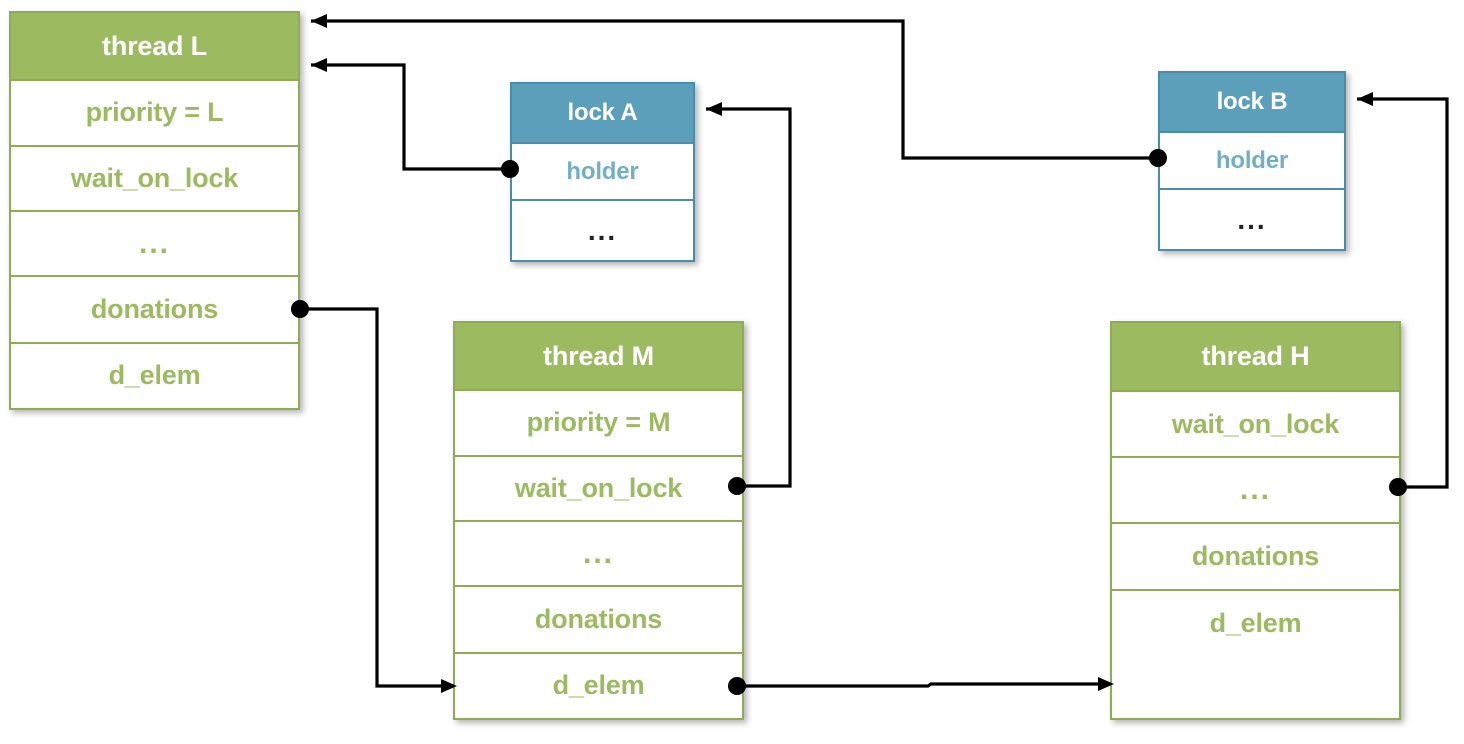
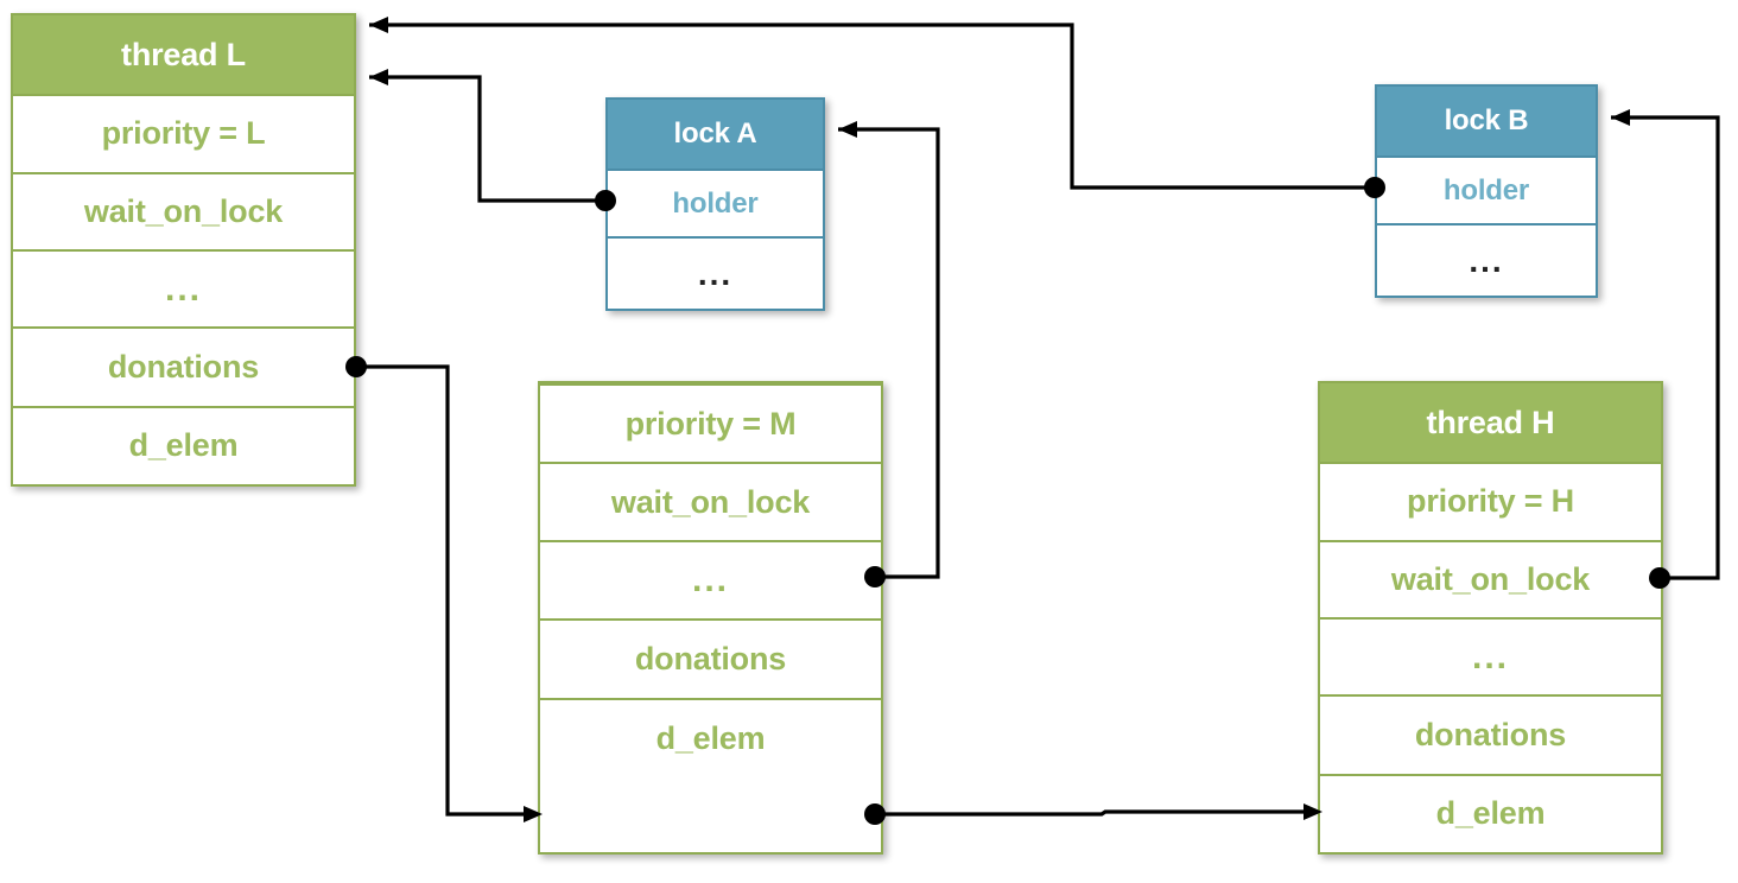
  thread L
  priority = L
  wait_on_lock
  ...
  donations
  d_elem
  lock A
  holder
  ...
  lock B
  holder
  ...
- thread M
  priority = M
  wait_on_lock
  ...
  donations
  d_elem
  thread H
+ priority = H
  wait_on_lock
  ...
  donations
  d_elem
